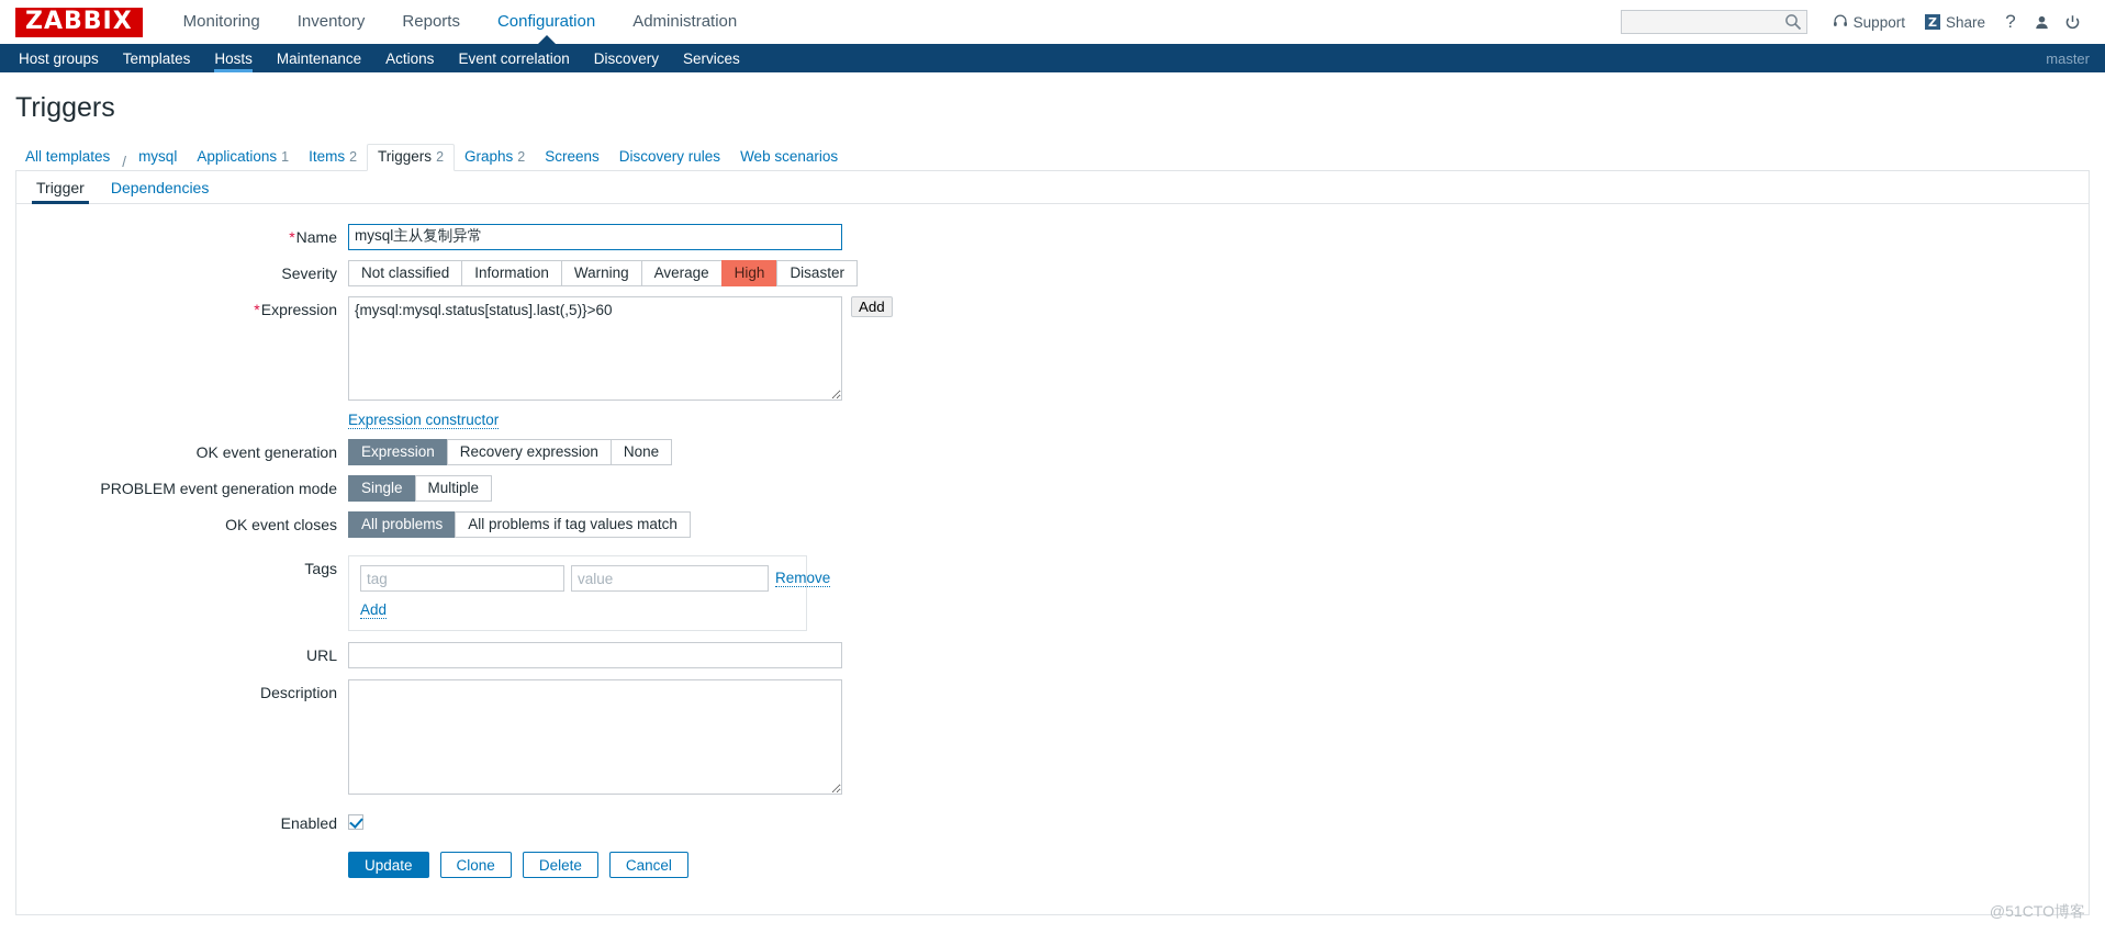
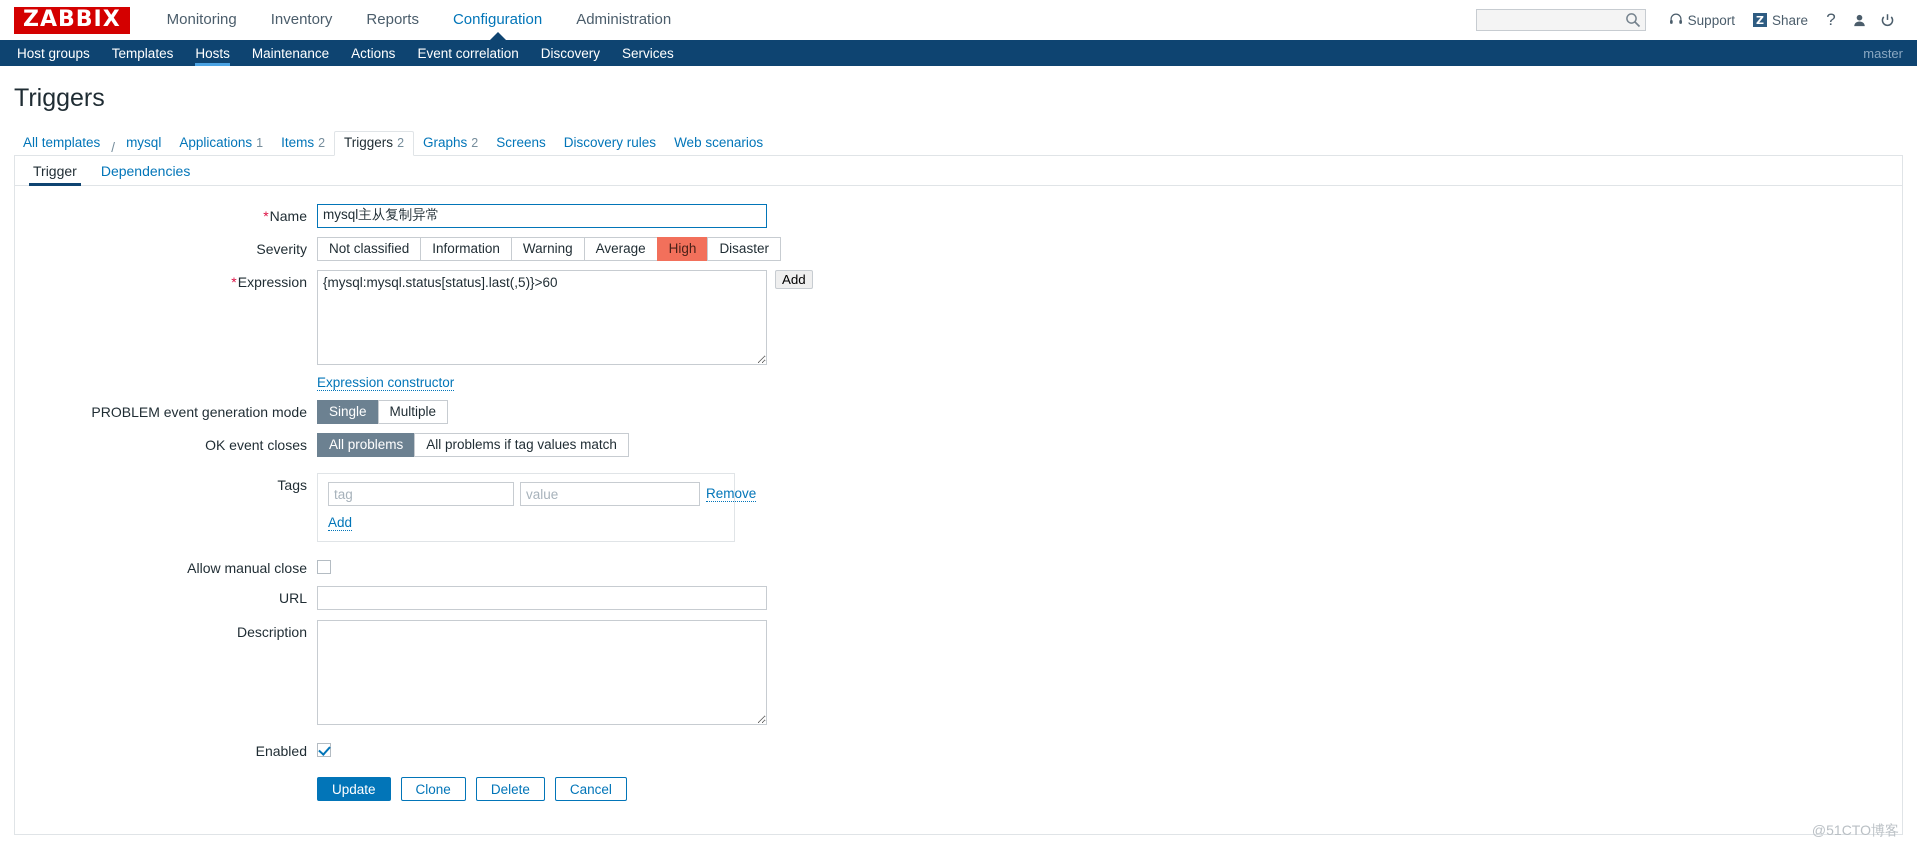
  ZABBIX
  Monitoring
  Inventory
  Reports
  Configuration
  Administration
  Support
  Z
  Share
  ?
  Host groups
  Templates
  Hosts
  Maintenance
  Actions
  Event correlation
  Discovery
  Services
  master
  Triggers
  All templates
  /
  mysql
  Applications
  1
  Items
  2
  Triggers
  2
  Graphs
  2
  Screens
  Discovery rules
  Web scenarios
  Trigger
  Dependencies
  *Name
  mysql主从复制异常
  Severity
  Not classified
  Information
  Warning
  Average
  High
  Disaster
  *Expression
  {mysql:mysql.status[status].last(,5)}>60
  Expression constructor
  Add
- OK event generation
- Expression
- Recovery expression
- None
  PROBLEM event generation mode
  Single
  Multiple
  OK event closes
  All problems
  All problems if tag values match
  Tags
  tag
  value
  Remove
  Add
+ Allow manual close
  URL
  Description
  Enabled
  Update
  Clone
  Delete
  Cancel
  @51CTO博客
